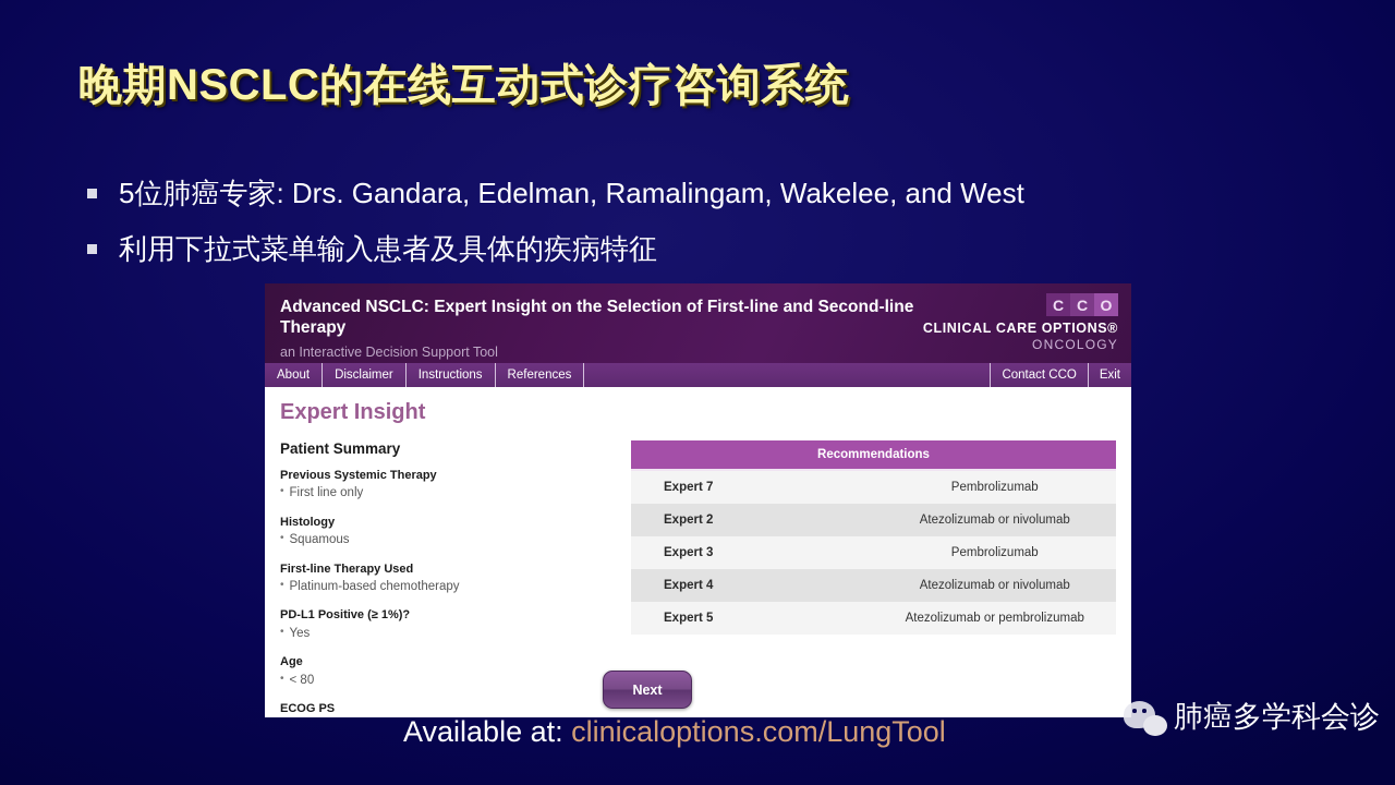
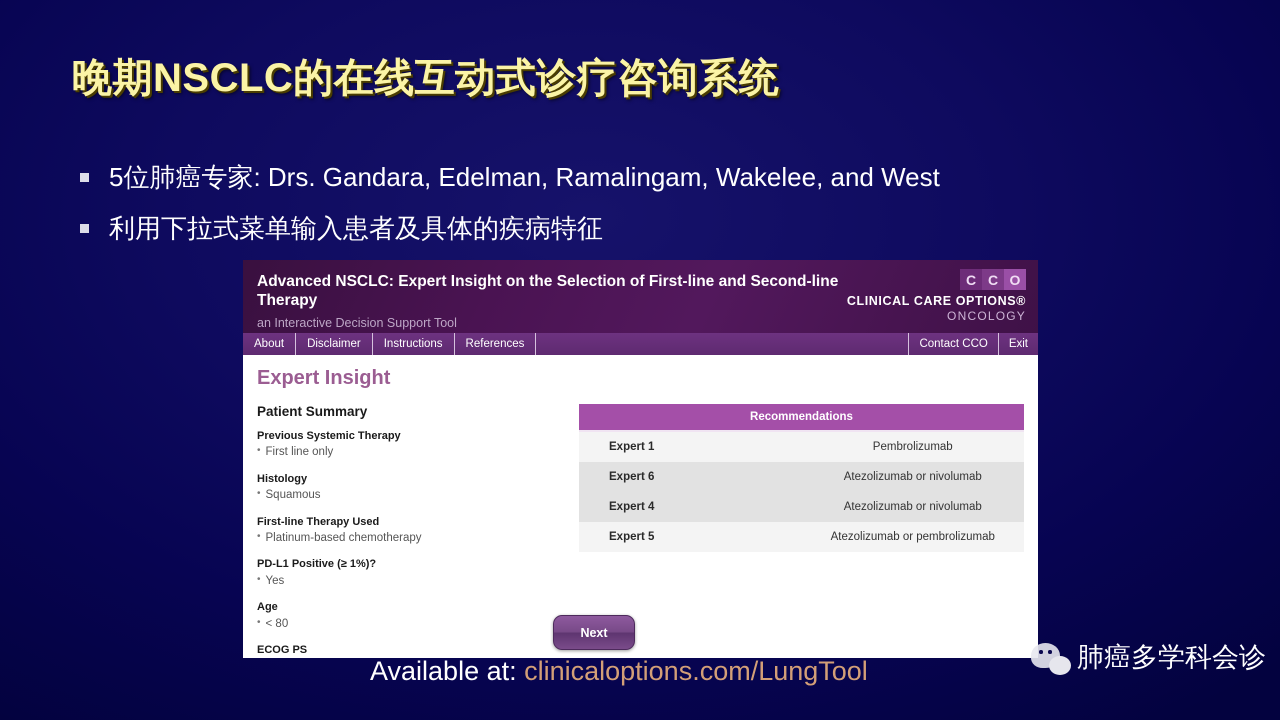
  晚期NSCLC的在线互动式诊疗咨询系统
  5位肺癌专家: Drs. Gandara, Edelman, Ramalingam, Wakelee, and West
  利用下拉式菜单输入患者及具体的疾病特征
  Advanced NSCLC: Expert Insight on the Selection of First-line and Second-line Therapy
  an Interactive Decision Support Tool
  C
  C
  O
  CLINICAL CARE OPTIONS®
  ONCOLOGY
  About
  Disclaimer
  Instructions
  References
  Contact CCO
  Exit
  Expert Insight
  Patient Summary
  Previous Systemic Therapy
  First line only
  Histology
  Squamous
  First-line Therapy Used
  Platinum-based chemotherapy
  PD-L1 Positive (≥ 1%)?
  Yes
  Age
  < 80
  ECOG PS
  Recommendations
- Expert 7	Pembrolizumab
+ Expert 1	Pembrolizumab
- Expert 2	Atezolizumab or nivolumab
+ Expert 6	Atezolizumab or nivolumab
- Expert 3	Pembrolizumab
  Expert 4	Atezolizumab or nivolumab
  Expert 5	Atezolizumab or pembrolizumab
  Next
  Available at: clinicaloptions.com/LungTool
  肺癌多学科会诊
